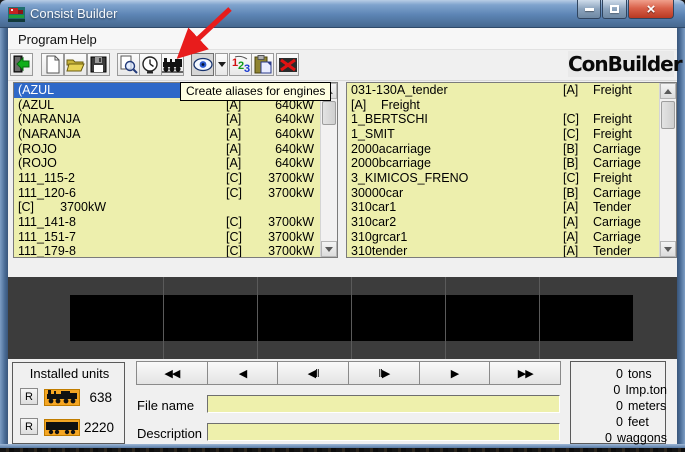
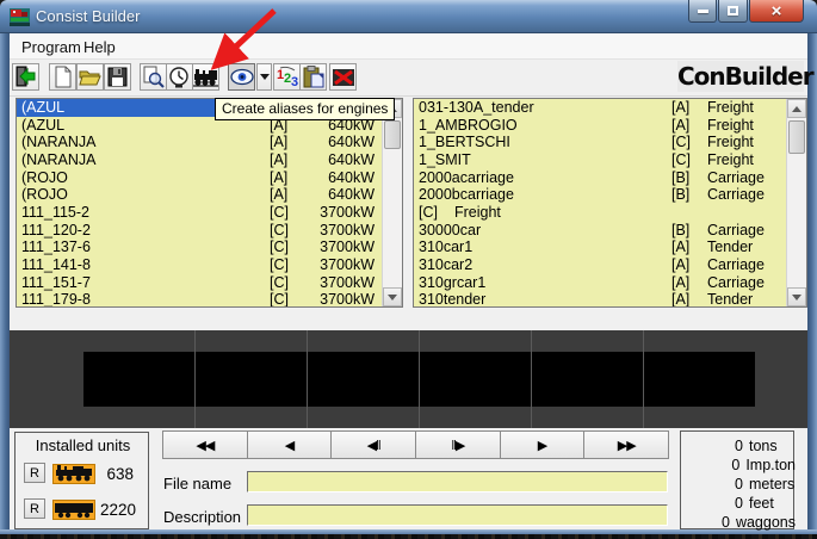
  Consist Builder
  ×
  Program
  Help
  1
  2
  3
  ConBuilder
  (AZUL
  (AZUL
  [A]
  640kW
  (NARANJA
  [A]
  640kW
  (NARANJA
  [A]
  640kW
  (ROJO
  [A]
  640kW
  (ROJO
  [A]
  640kW
  111_115-2
  [C]
  3700kW
- 111_120-6
+ 111_120-2
  [C]
  3700kW
+ 111_137-6
  [C]
  3700kW
  111_141-8
  [C]
  3700kW
  111_151-7
  [C]
  3700kW
  111_179-8
  [C]
  3700kW
  031-130A_tender
  [A]
  Freight
+ 1_AMBROGIO
  [A]
  Freight
  1_BERTSCHI
  [C]
  Freight
  1_SMIT
  [C]
  Freight
  2000acarriage
  [B]
  Carriage
  2000bcarriage
  [B]
  Carriage
- 3_KIMICOS_FRENO
  [C]
  Freight
  30000car
  [B]
  Carriage
  310car1
  [A]
  Tender
  310car2
  [A]
  Carriage
  310grcar1
  [A]
  Carriage
  310tender
  [A]
  Tender
  Create aliases for engines
  Installed units
  R
  638
  R
  2220
  ◀◀
  ◀
  ◀‖
  ‖▶
  ▶
  ▶▶
  File name
  Description
  0
  tons
  0
  Imp.ton
  0
  meters
  0
  feet
  0
  waggons
